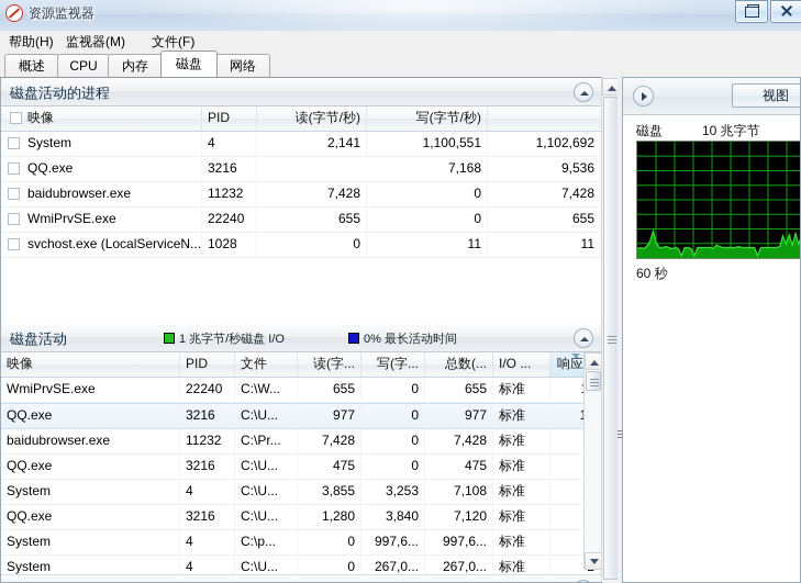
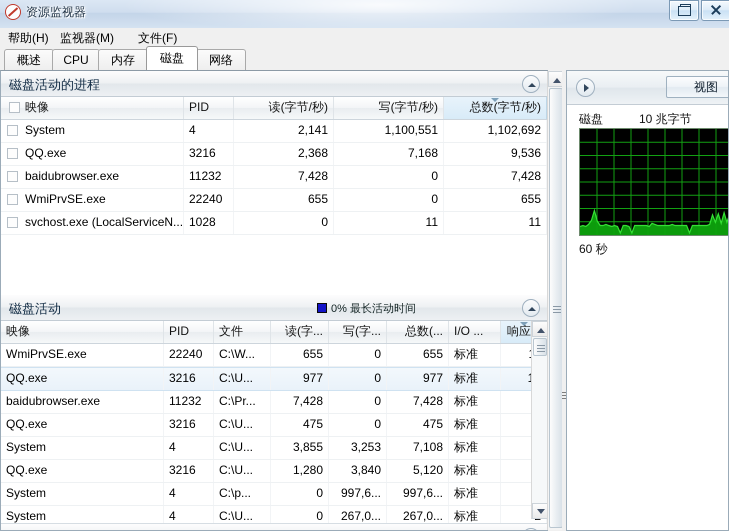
  资源监视器
  帮助(H)
  监视器(M)
  文件(F)
  概述
  CPU
  内存
  磁盘
  网络
  磁盘活动的进程
  映像
  PID
  读(字节/秒)
  写(字节/秒)
+ 总数(字节/秒)
  System
  4
  2,141
  1,100,551
  1,102,692
  QQ.exe
  3216
+ 2,368
  7,168
  9,536
  baidubrowser.exe
  11232
  7,428
  0
  7,428
  WmiPrvSE.exe
  22240
  655
  0
  655
  svchost.exe (LocalServiceN...
  1028
  0
  11
  11
  磁盘活动
- 1 兆字节/秒磁盘 I/O
  0% 最长活动时间
  映像
  PID
  文件
  读(字...
  写(字...
  总数(...
  I/O ...
  WmiPrvSE.exe
  22240
  C:\W...
  655
  0
  655
  标准
  QQ.exe
  3216
  C:\U...
  977
  0
  977
  标准
  baidubrowser.exe
  11232
  C:\Pr...
  7,428
  0
  7,428
  标准
  QQ.exe
  3216
  C:\U...
  475
  0
  475
  标准
  System
  4
  C:\U...
  3,855
  3,253
  7,108
  标准
  QQ.exe
  3216
  C:\U...
  1,280
  3,840
- 7,120
+ 5,120
  标准
  System
  4
  C:\p...
  0
  997,6...
  997,6...
  标准
  System
  4
  C:\U...
  0
  267,0...
  267,0...
  标准
  视图
  磁盘
  10 兆字节
  60 秒
